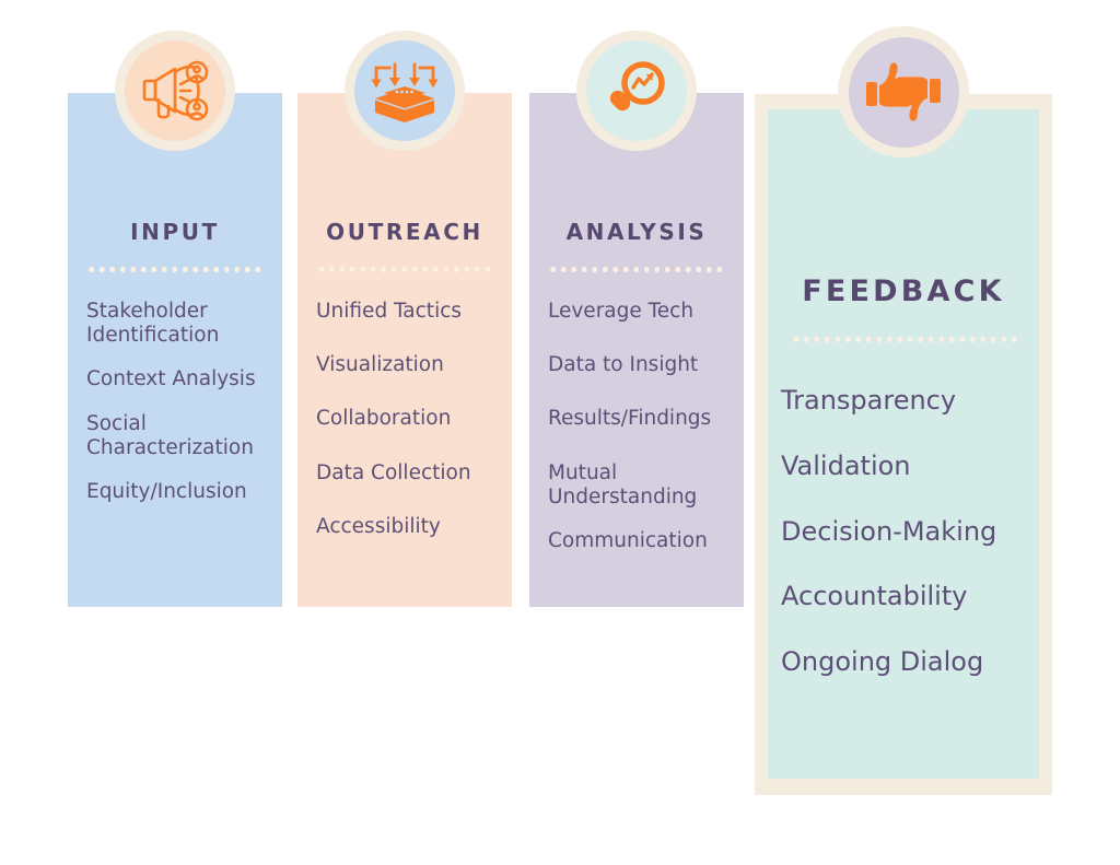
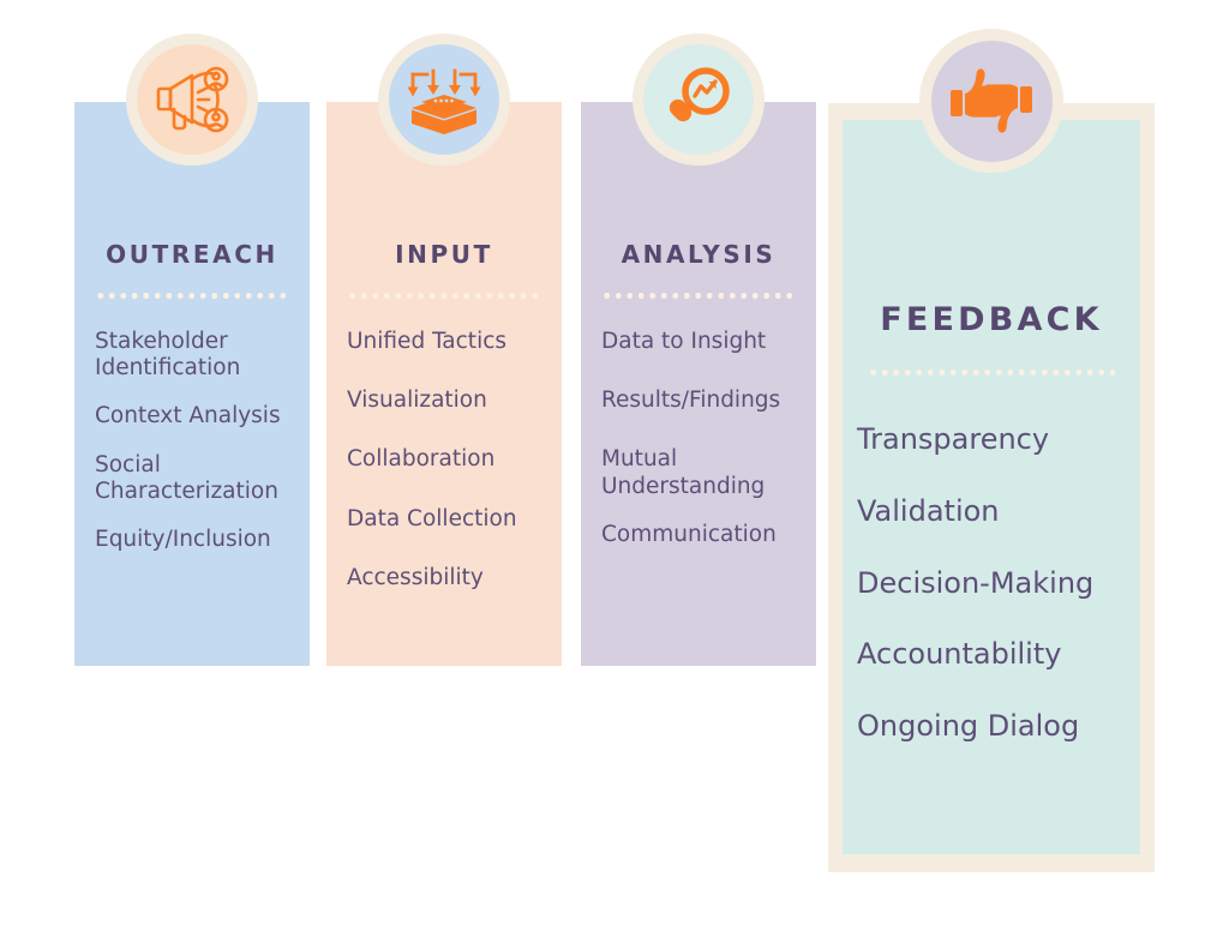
- INPUT
+ OUTREACH
  Stakeholder Identification
  Context Analysis
  Social Characterization
  Equity/Inclusion
- OUTREACH
+ INPUT
  Unified Tactics
  Visualization
  Collaboration
  Data Collection
  Accessibility
  ANALYSIS
- Leverage Tech
  Data to Insight
  Results/Findings
  Mutual Understanding
  Communication
  FEEDBACK
  Transparency
  Validation
  Decision-Making
  Accountability
  Ongoing Dialog
